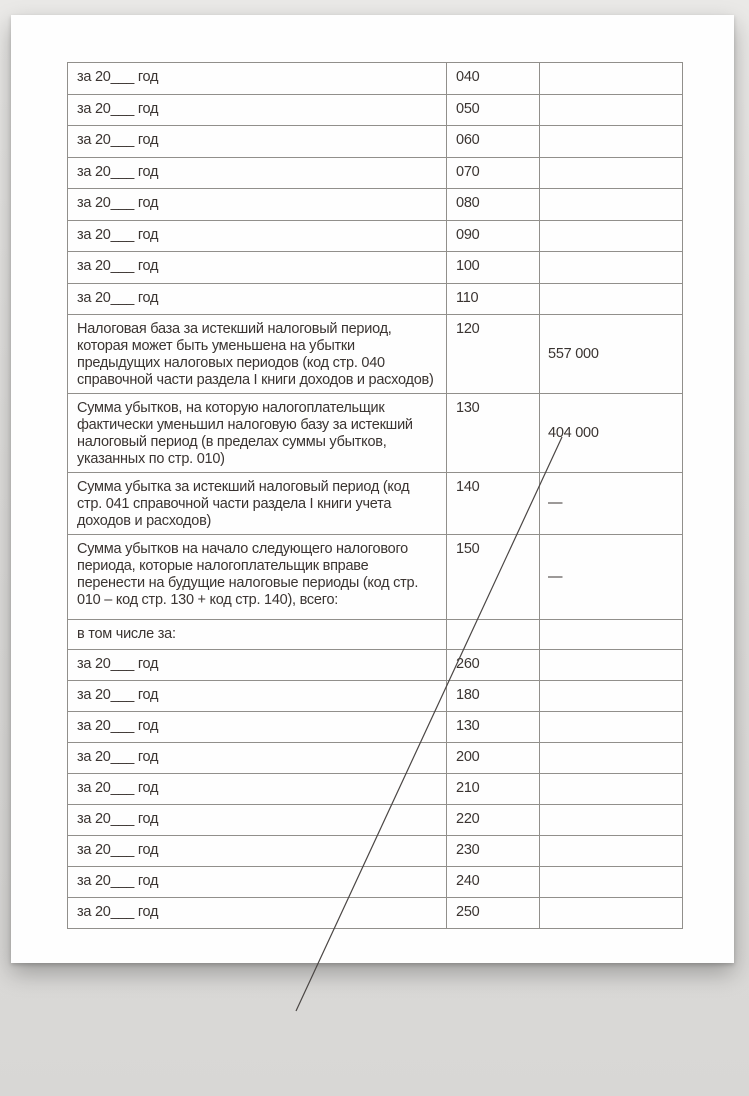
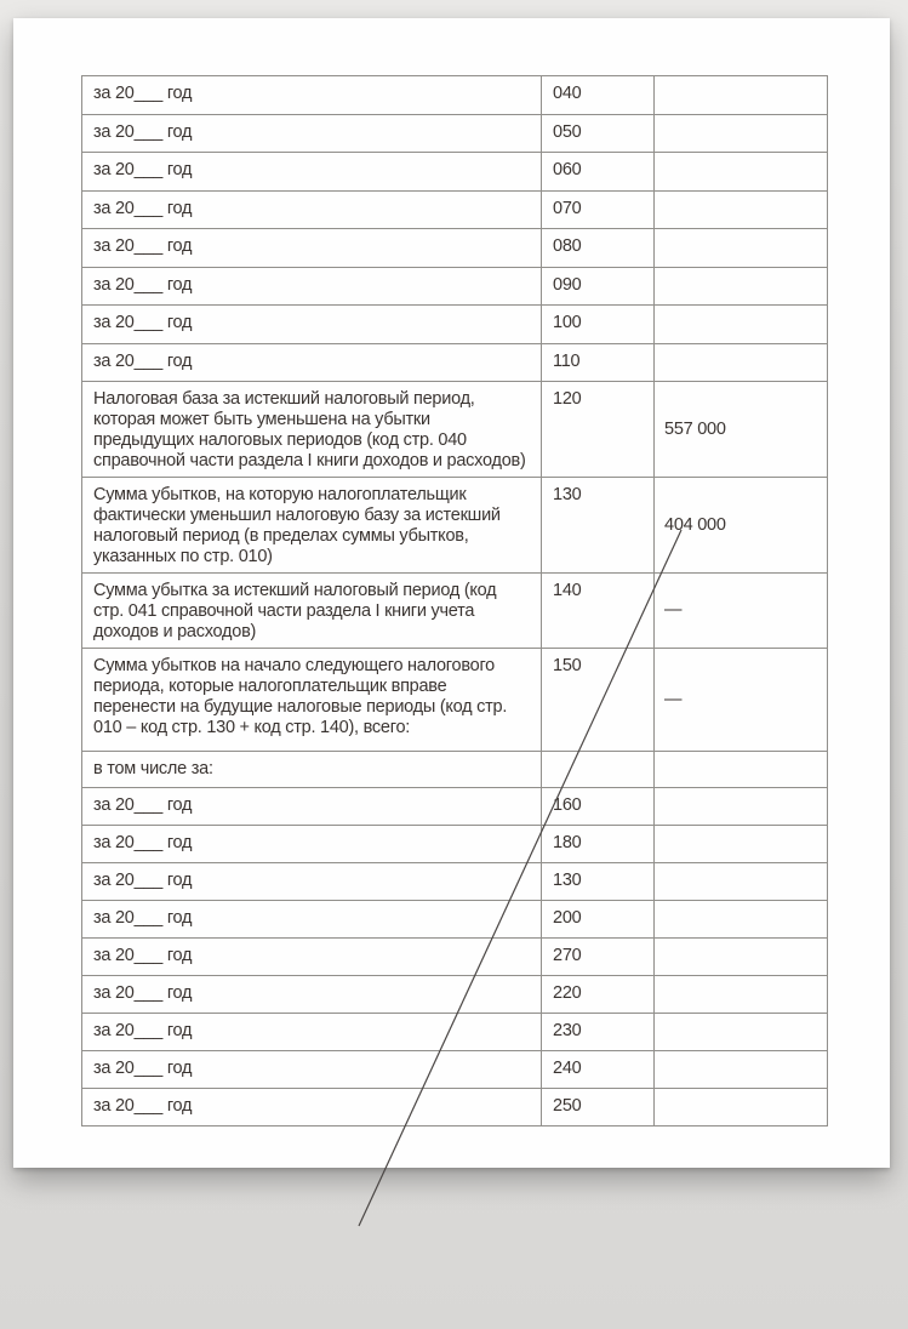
  за 20___ год	040
  за 20___ год	050
  за 20___ год	060
  за 20___ год	070
  за 20___ год	080
  за 20___ год	090
  за 20___ год	100
  за 20___ год	110
  Налоговая база за истекший налоговый период, которая может быть уменьшена на убытки предыдущих налоговых периодов (код стр. 040 справочной части раздела I книги доходов и расходов)	120	557 000
  Сумма убытков, на которую налогоплательщик фактически уменьшил налоговую базу за истекший налоговый период (в пределах суммы убытков, указанных по стр. 010)	130	404 000
  Сумма убытка за истекший налоговый период (код стр. 041 справочной части раздела I книги учета доходов и расходов)	140	—
  Сумма убытков на начало следующего налогового периода, которые налогоплательщик вправе перенести на будущие налоговые периоды (код стр. 010 – код стр. 130 + код стр. 140), всего:	150	—
  в том числе за:
- за 20___ год	260
+ за 20___ год	160
  за 20___ год	180
  за 20___ год	130
  за 20___ год	200
- за 20___ год	210
+ за 20___ год	270
  за 20___ год	220
  за 20___ год	230
  за 20___ год	240
  за 20___ год	250
